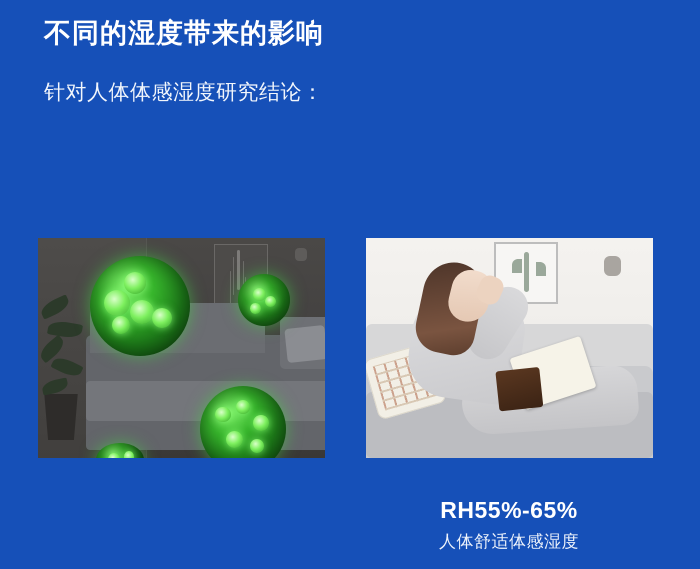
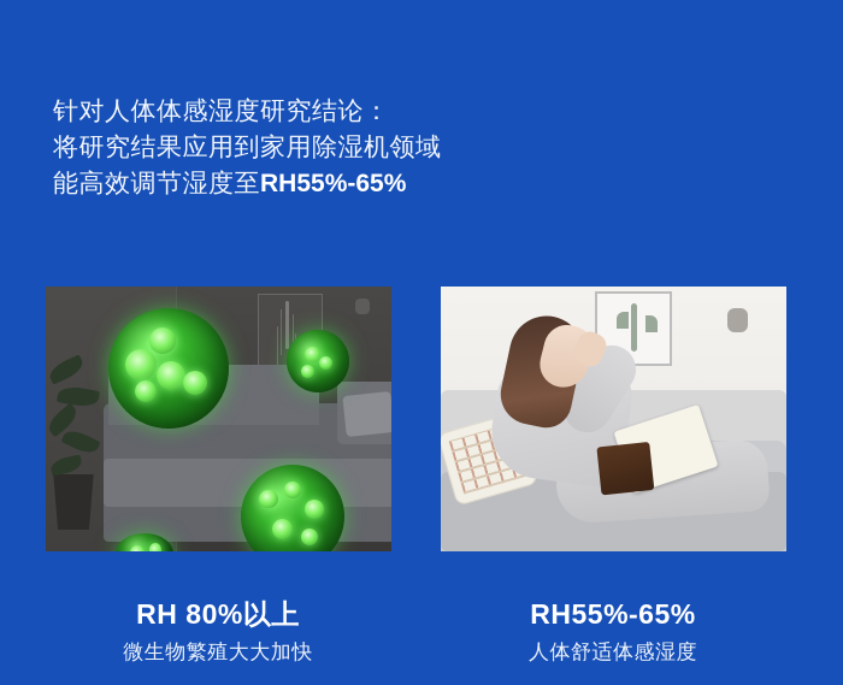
- 不同的湿度带来的影响
  针对人体体感湿度研究结论：
+ 将研究结果应用到家用除湿机领域
+ 能高效调节湿度至RH55%-65%
+ RH 80%以上
+ 微生物繁殖大大加快
  RH55%-65%
  人体舒适体感湿度
